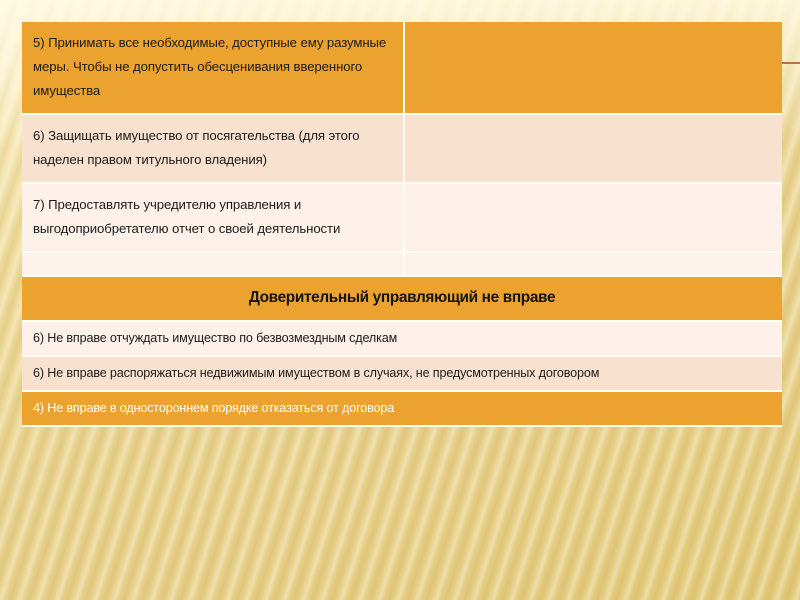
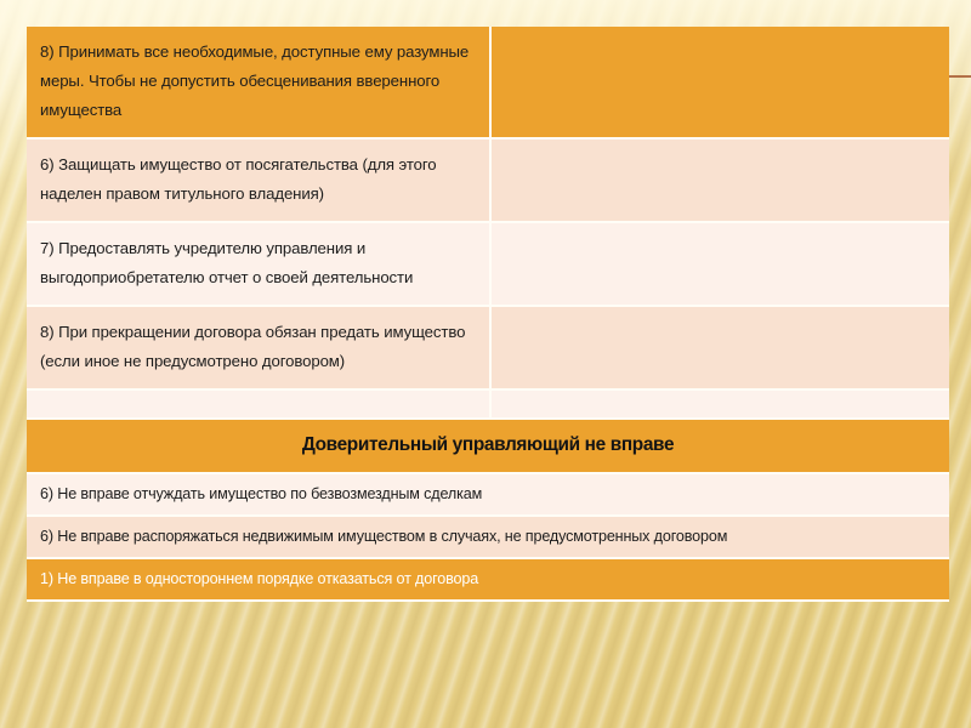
- 5) Принимать все необходимые, доступные ему разумные меры. Чтобы не допустить обесценивания вверенного имущества
+ 8) Принимать все необходимые, доступные ему разумные меры. Чтобы не допустить обесценивания вверенного имущества
  6) Защищать имущество от посягательства (для этого наделен правом титульного владения)
  7) Предоставлять учредителю управления и выгодоприобретателю отчет о своей деятельности
+ 8) При прекращении договора обязан предать имущество (если иное не предусмотрено договором)
  Доверительный управляющий не вправе
  6) Не вправе отчуждать имущество по безвозмездным сделкам
  6) Не вправе распоряжаться недвижимым имуществом в случаях, не предусмотренных договором
- 4) Не вправе в одностороннем порядке отказаться от договора
+ 1) Не вправе в одностороннем порядке отказаться от договора
